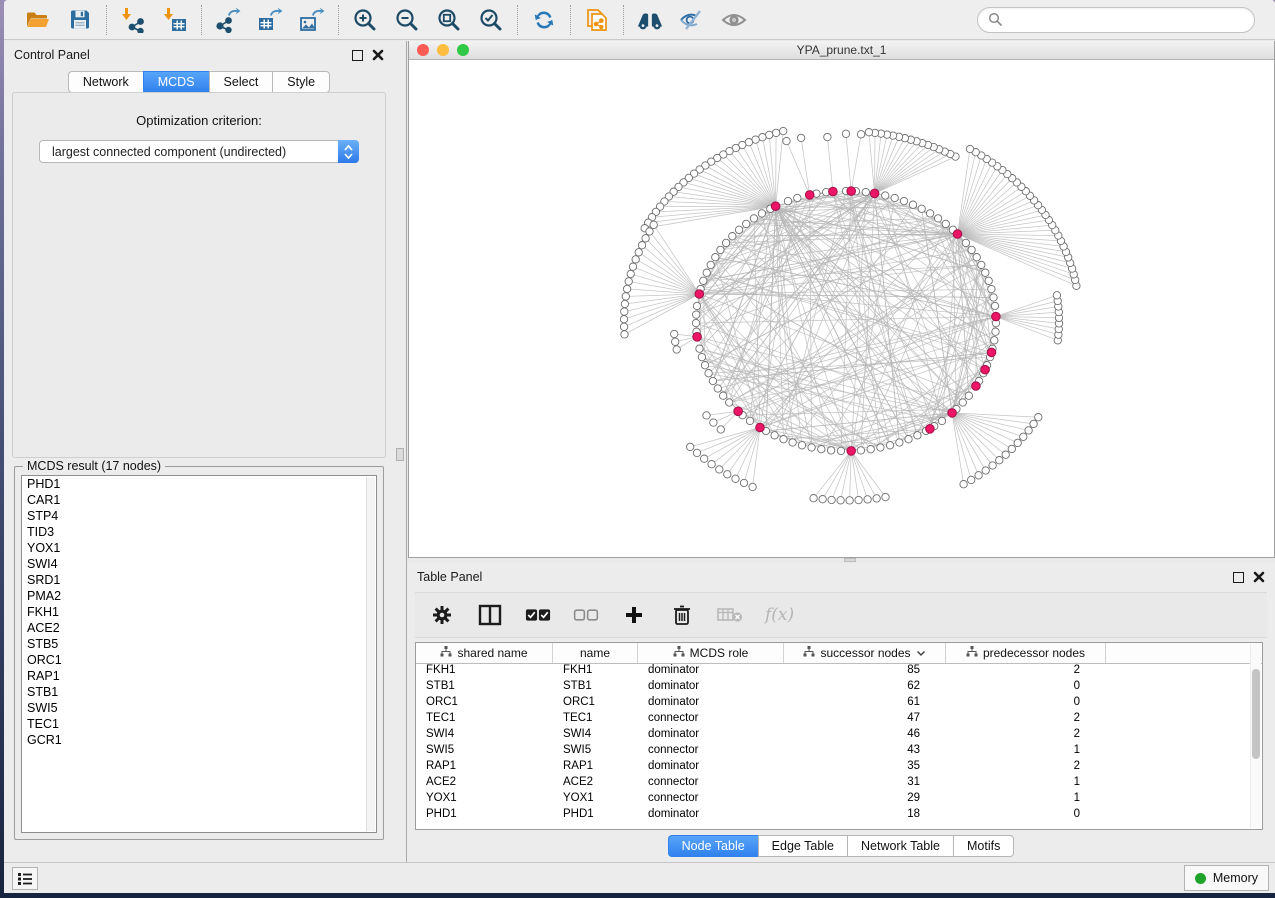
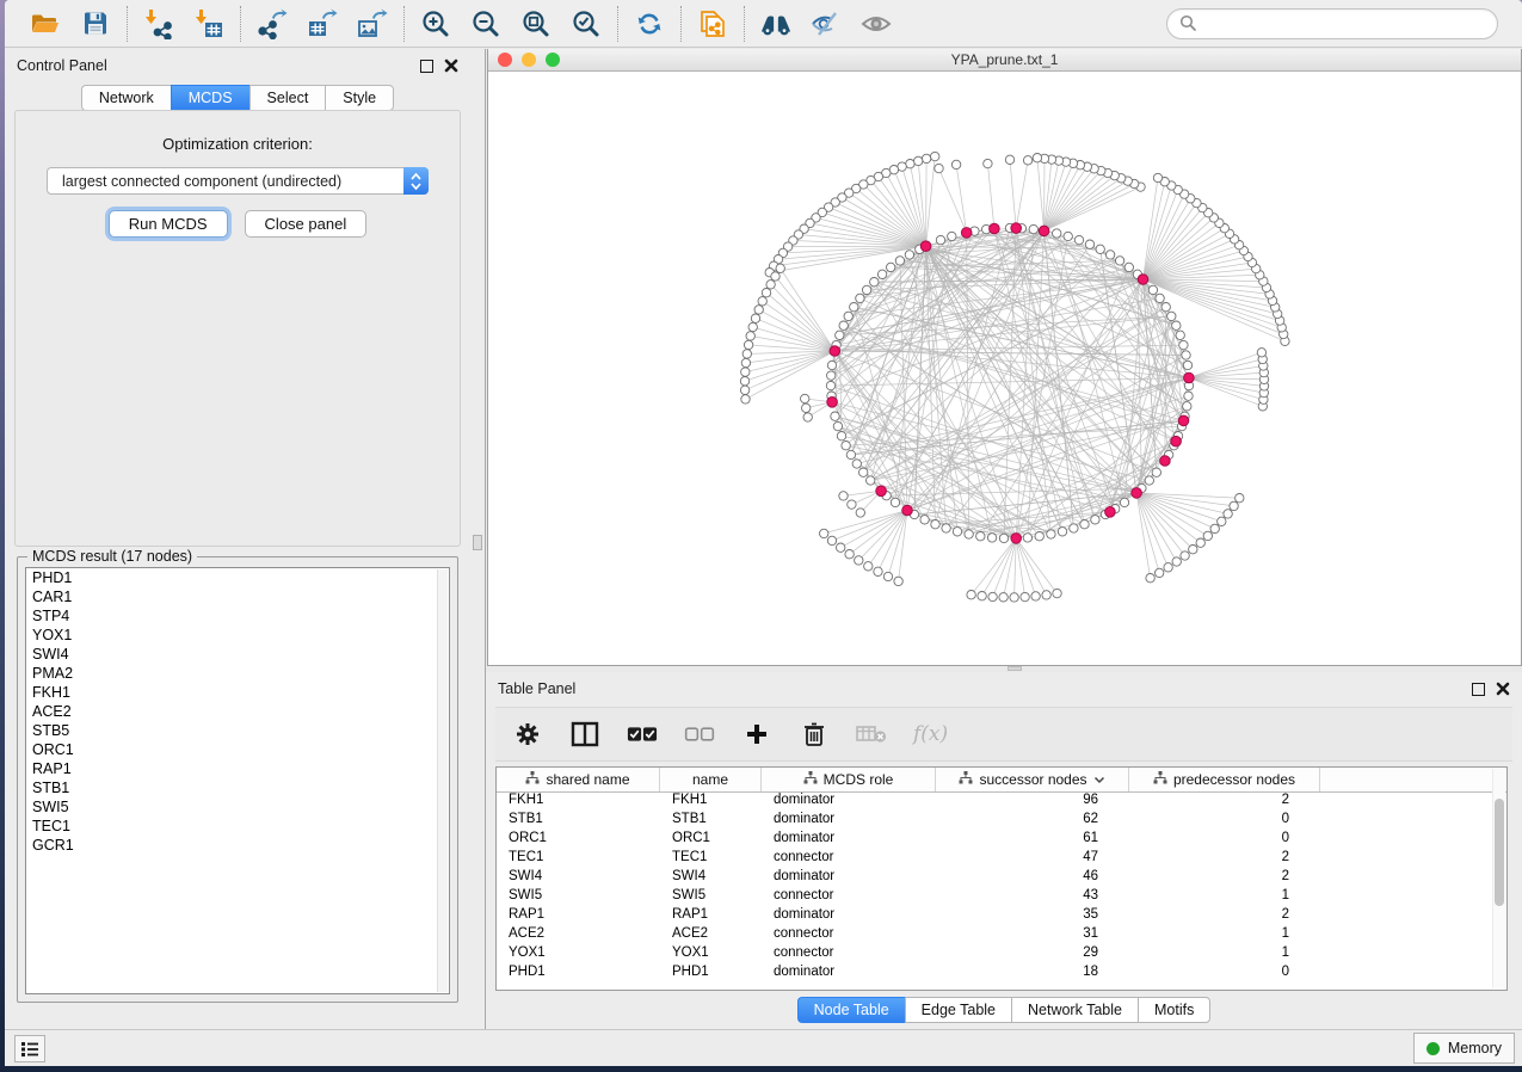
  Control Panel
  Network
  MCDS
  Select
  Style
  Optimization criterion:
  largest connected component (undirected)
+ Run MCDS
+ Close panel
  MCDS result (17 nodes)
  PHD1
  CAR1
  STP4
- TID3
  YOX1
  SWI4
- SRD1
  PMA2
  FKH1
  ACE2
  STB5
  ORC1
  RAP1
  STB1
  SWI5
  TEC1
  GCR1
  YPA_prune.txt_1
  Table Panel
  f(x)
  shared name
  name
  MCDS role
  successor nodes
  predecessor nodes
  FKH1
  FKH1
  dominator
- 85
+ 96
  2
  STB1
  STB1
  dominator
  62
  0
  ORC1
  ORC1
  dominator
  61
  0
  TEC1
  TEC1
  connector
  47
  2
  SWI4
  SWI4
  dominator
  46
  2
  SWI5
  SWI5
  connector
  43
  1
  RAP1
  RAP1
  dominator
  35
  2
  ACE2
  ACE2
  connector
  31
  1
  YOX1
  YOX1
  connector
  29
  1
  PHD1
  PHD1
  dominator
  18
  0
  Node Table
  Edge Table
  Network Table
  Motifs
  Memory
